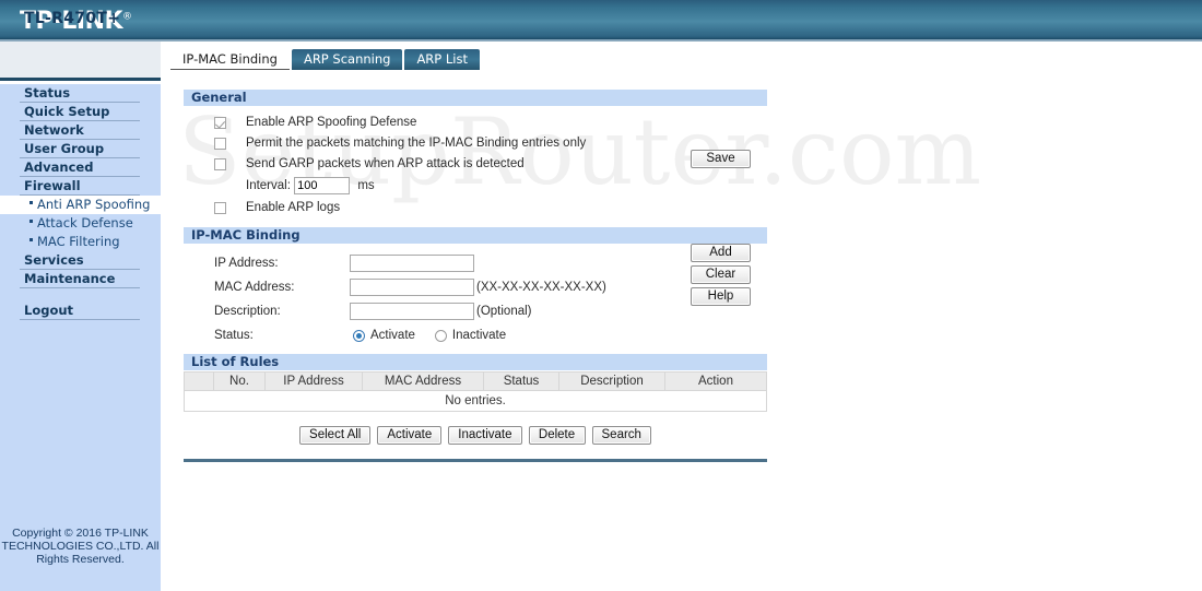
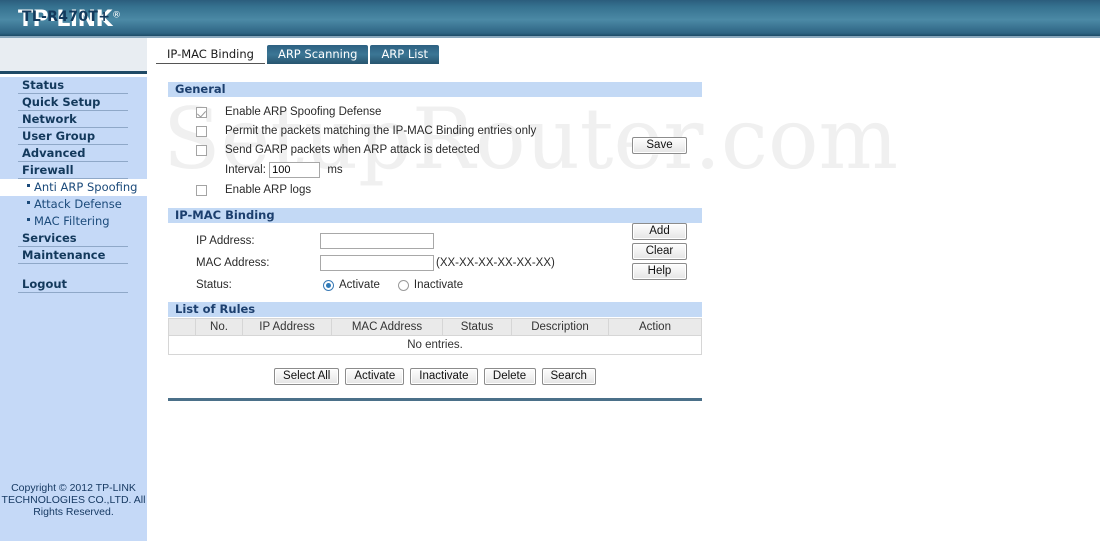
  TP-LINK®
  TL-R470T+
  Status
  Quick Setup
  Network
  User Group
  Advanced
  Firewall
  Anti ARP Spoofing
  Attack Defense
  MAC Filtering
  Services
  Maintenance
  Logout
- Copyright © 2016 TP-LINK TECHNOLOGIES CO.,LTD. All Rights Reserved.
+ Copyright © 2012 TP-LINK TECHNOLOGIES CO.,LTD. All Rights Reserved.
  SetupRout.com
  IP-MAC Binding ARP Scanning ARP List
  General
  Enable ARP Spoofing Defense
  Permit the packets matching the IP-MAC Binding entries only
  Send GARP packets when ARP attack is detected
  Interval: 100 ms
  Enable ARP logs
  Save
  IP-MAC Binding
  IP Address:
  MAC Address:
  (XX-XX-XX-XX-XX-XX)
- Description:
- (Optional)
  Status:
  Activate Inactivate
  Add
  Clear
  Help
  List of Rules
  	No.	IP Address	MAC Address	Status	Description	Action
  No entries.
  Select All Activate Inactivate Delete Search
